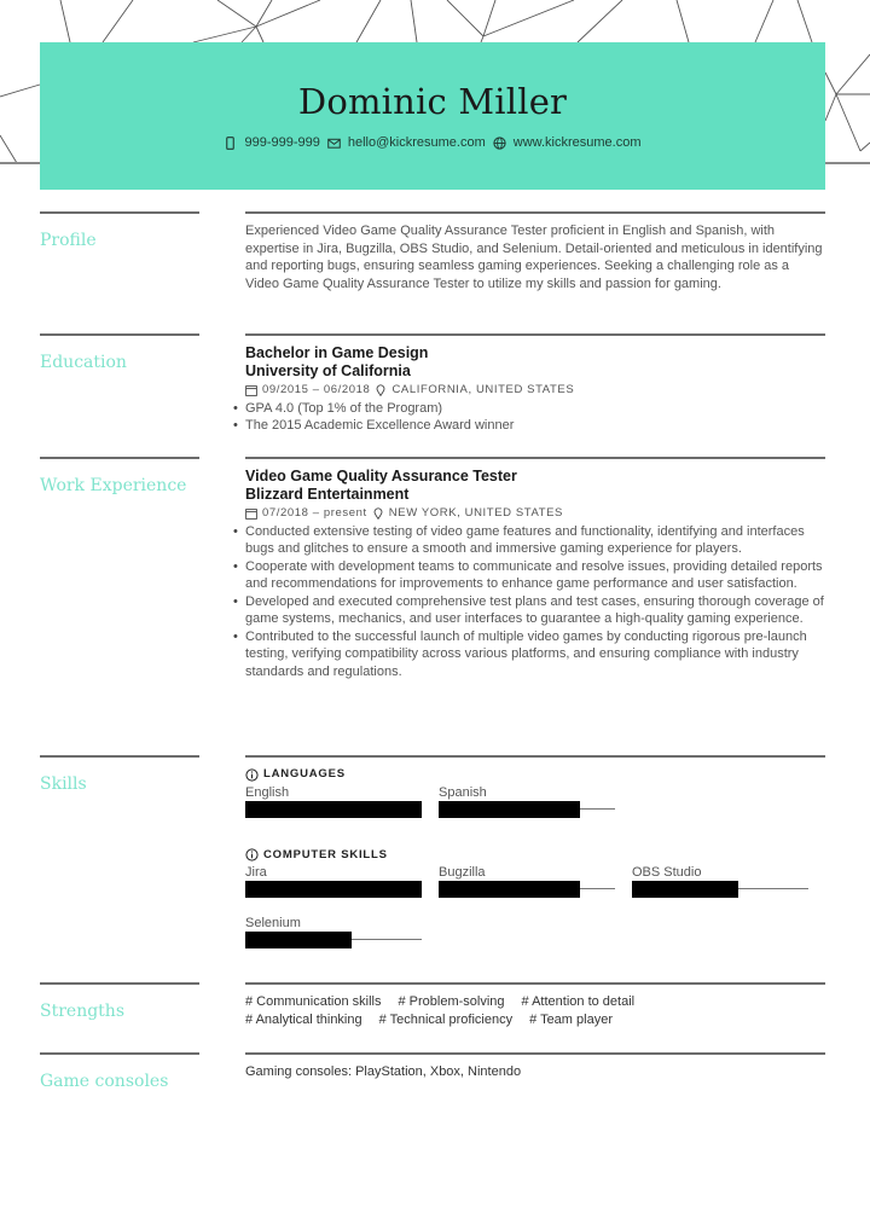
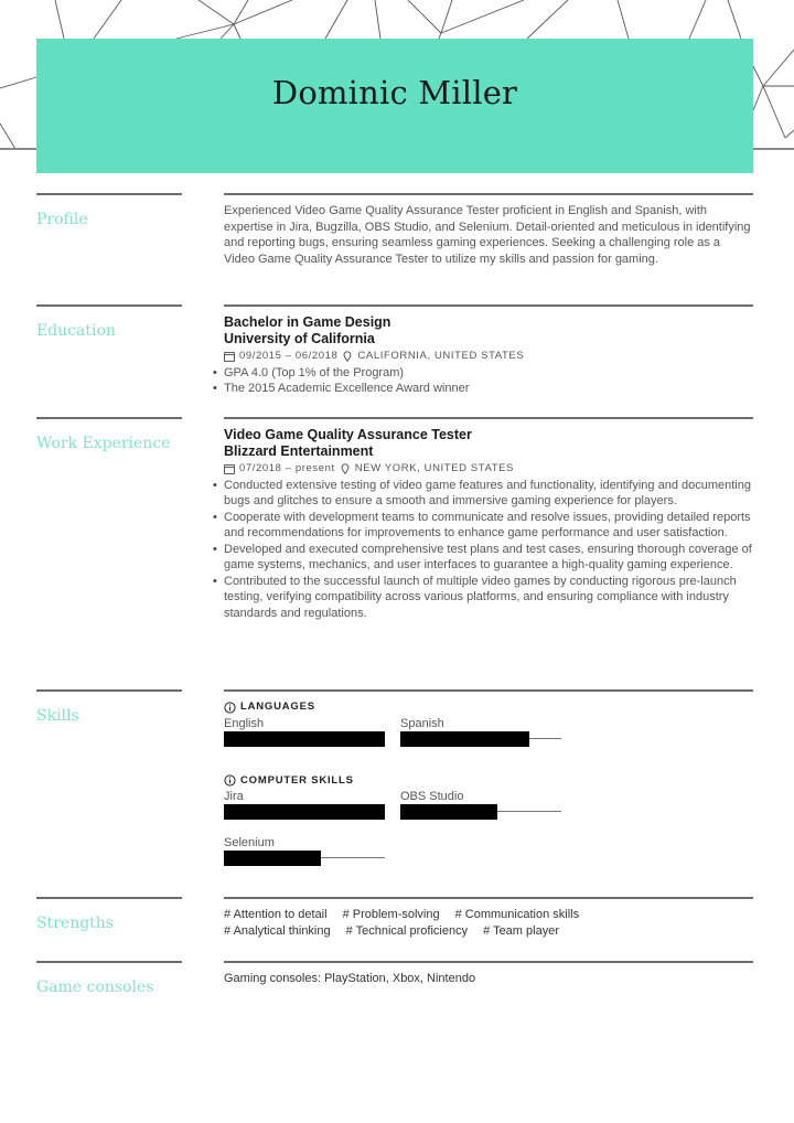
  Dominic Miller
- 999-999-999
- hello@kickresume.com
- www.kickresume.com
  Profile
  Experienced Video Game Quality Assurance Tester proficient in English and Spanish, with expertise in Jira, Bugzilla, OBS Studio, and Selenium. Detail-oriented and meticulous in identifying and reporting bugs, ensuring seamless gaming experiences. Seeking a challenging role as a Video Game Quality Assurance Tester to utilize my skills and passion for gaming.
  Education
  Bachelor in Game Design
  University of California
  09/2015 – 06/2018
  CALIFORNIA, UNITED STATES
  GPA 4.0 (Top 1% of the Program)
  The 2015 Academic Excellence Award winner
  Work Experience
  Video Game Quality Assurance Tester
  Blizzard Entertainment
  07/2018 – present
  NEW YORK, UNITED STATES
- Conducted extensive testing of video game features and functionality, identifying and interfaces bugs and glitches to ensure a smooth and immersive gaming experience for players.
+ Conducted extensive testing of video game features and functionality, identifying and documenting bugs and glitches to ensure a smooth and immersive gaming experience for players.
  Cooperate with development teams to communicate and resolve issues, providing detailed reports and recommendations for improvements to enhance game performance and user satisfaction.
  Developed and executed comprehensive test plans and test cases, ensuring thorough coverage of game systems, mechanics, and user interfaces to guarantee a high-quality gaming experience.
  Contributed to the successful launch of multiple video games by conducting rigorous pre-launch testing, verifying compatibility across various platforms, and ensuring compliance with industry standards and regulations.
  Skills
  LANGUAGES
  English
  Spanish
  COMPUTER SKILLS
  Jira
- Bugzilla
  OBS Studio
  Selenium
  Strengths
- # Communication skills
+ # Attention to detail
  # Problem-solving
- # Attention to detail
+ # Communication skills
  # Analytical thinking
  # Technical proficiency
  # Team player
  Game consoles
  Gaming consoles: PlayStation, Xbox, Nintendo
